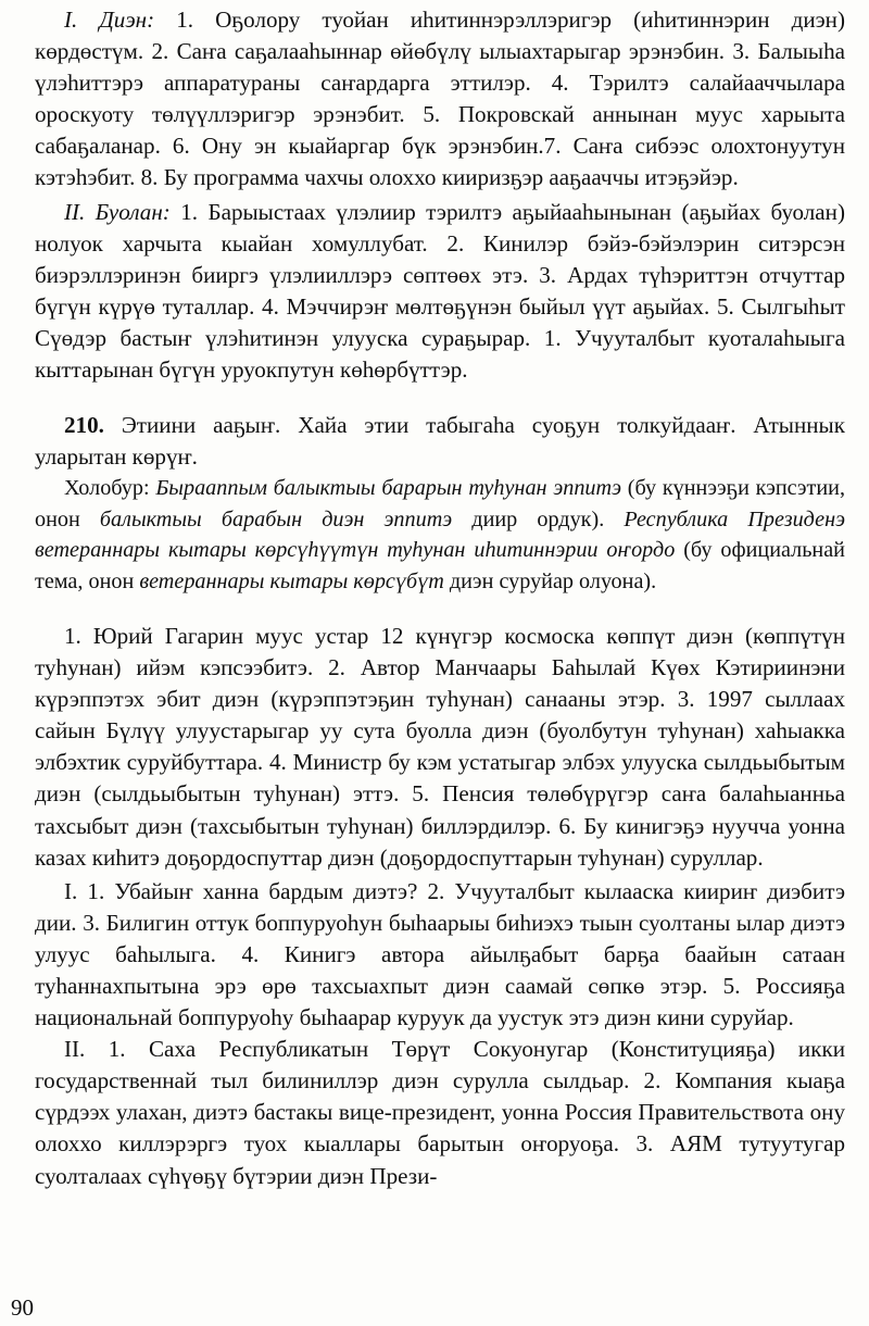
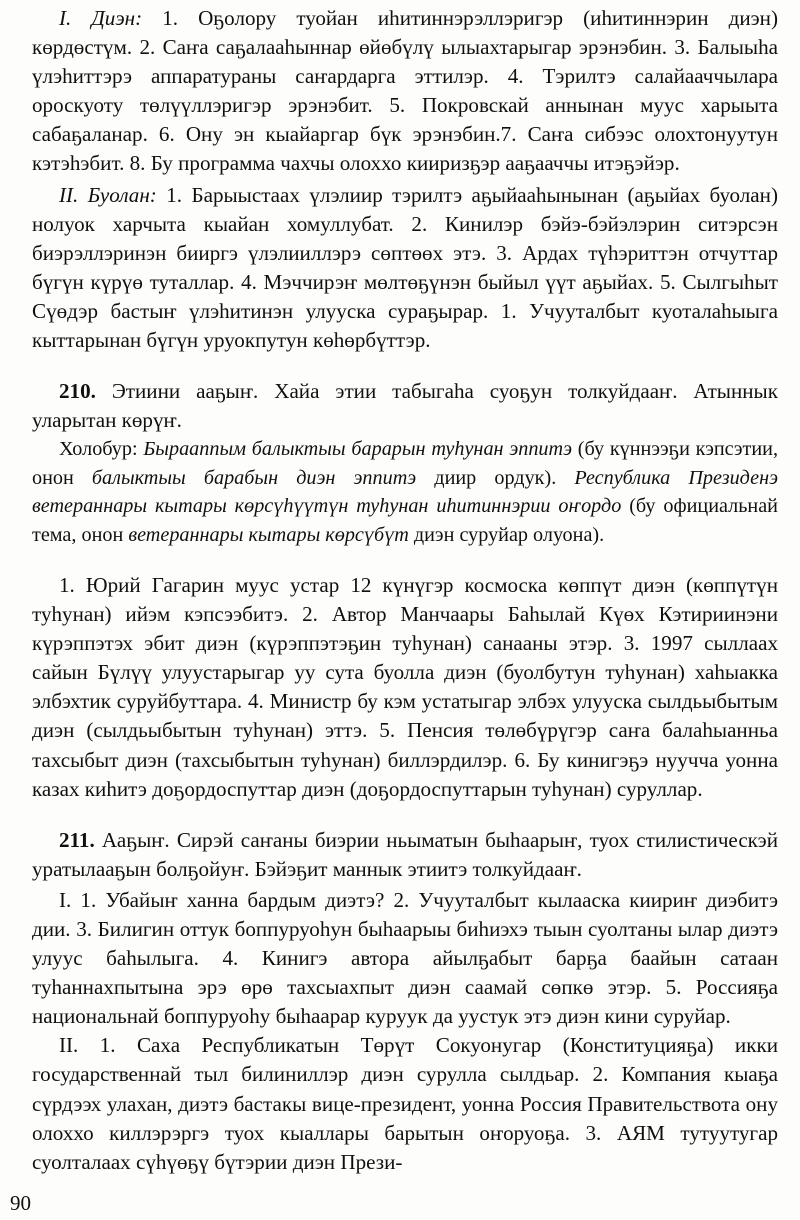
  I. Диэн: 1. Оҕолору туойан иһитиннэрэллэригэр (иһитиннэрин диэн) көрдөстүм. 2. Саҥа саҕалааһыннар өйөбүлү ылыахтарыгар эрэнэбин. 3. Балыыһа үлэһиттэрэ аппаратураны саҥардарга эттилэр. 4. Тэрилтэ салайааччылара ороскуоту төлүүллэригэр эрэнэбит. 5. Покровскай аннынан муус харыыта сабаҕаланар. 6. Ону эн кыайаргар бүк эрэнэбин.7. Саҥа сибээс олохтонуутун кэтэһэбит. 8. Бу программа чахчы олоххо кииризҕэр ааҕааччы итэҕэйэр.
  II. Буолан: 1. Барыыстаах үлэлиир тэрилтэ аҕыйааһынынан (аҕыйах буолан) нолуок харчыта кыайан хомуллубат. 2. Кинилэр бэйэ-бэйэлэрин ситэрсэн биэрэллэринэн бииргэ үлэлииллэрэ сөптөөх этэ. 3. Ардах түһэриттэн отчуттар бүгүн күрүө туталлар. 4. Мэччирэҥ мөлтөҕүнэн быйыл үүт аҕыйах. 5. Сылгыһыт Сүөдэр бастыҥ үлэһитинэн улууска сураҕырар. 1. Учууталбыт куоталаһыыга кыттарынан бүгүн уруокпутун көһөрбүттэр.
  210. Этиини ааҕыҥ. Хайа этии табыгаһа суоҕун толкуйдааҥ. Атыннык уларытан көрүҥ.
  Холобур: Бырааппым балыктыы барарын туһунан эппитэ (бу күннээҕи кэпсэтии, онон балыктыы барабын диэн эппитэ диир ордук). Республика Президенэ ветераннары кытары көрсүһүүтүн туһунан иһитиннэрии оҥордо (бу официальнай тема, онон ветераннары кытары көрсүбүт диэн суруйар олуона).
  1. Юрий Гагарин муус устар 12 күнүгэр космоска көппүт диэн (көппүтүн туһунан) ийэм кэпсээбитэ. 2. Автор Манчаары Баһылай Күөх Кэтириинэни күрэппэтэх эбит диэн (күрэппэтэҕин туһунан) санааны этэр. 3. 1997 сыллаах сайын Бүлүү улуустарыгар уу сута буолла диэн (буолбутун туһунан) хаһыакка элбэхтик суруйбуттара. 4. Министр бу кэм устатыгар элбэх улууска сылдьыбытым диэн (сылдьыбытын туһунан) эттэ. 5. Пенсия төлөбүрүгэр саҥа балаһыанньа тахсыбыт диэн (тахсыбытын туһунан) биллэрдилэр. 6. Бу кинигэҕэ нуучча уонна казах киһитэ доҕордоспуттар диэн (доҕордоспуттарын туһунан) суруллар.
+ 211. Ааҕыҥ. Сирэй саҥаны биэрии ньыматын быһаарыҥ, туох стилистическэй уратылааҕын болҕойуҥ. Бэйэҕит маннык этиитэ толкуйдааҥ.
  I. 1. Убайыҥ ханна бардым диэтэ? 2. Учууталбыт кылааска киириҥ диэбитэ дии. 3. Билигин оттук боппуруоһун быһаарыы биһиэхэ тыын суолтаны ылар диэтэ улуус баһылыга. 4. Кинигэ автора айылҕабыт барҕа баайын сатаан туһаннахпытына эрэ өрө тахсыахпыт диэн саамай сөпкө этэр. 5. Россияҕа национальнай боппуруоһу быһаарар куруук да уустук этэ диэн кини суруйар.
  II. 1. Саха Республикатын Төрүт Сокуонугар (Конституцияҕа) икки государственнай тыл билиниллэр диэн сурулла сылдьар. 2. Компания кыаҕа сүрдээх улахан, диэтэ бастакы вице-президент, уонна Россия Правительствота ону олоххо киллэрэргэ туох кыаллары барытын оҥоруоҕа. 3. АЯМ тутуутугар суолталаах сүһүөҕү бүтэрии диэн Прези-
  90
